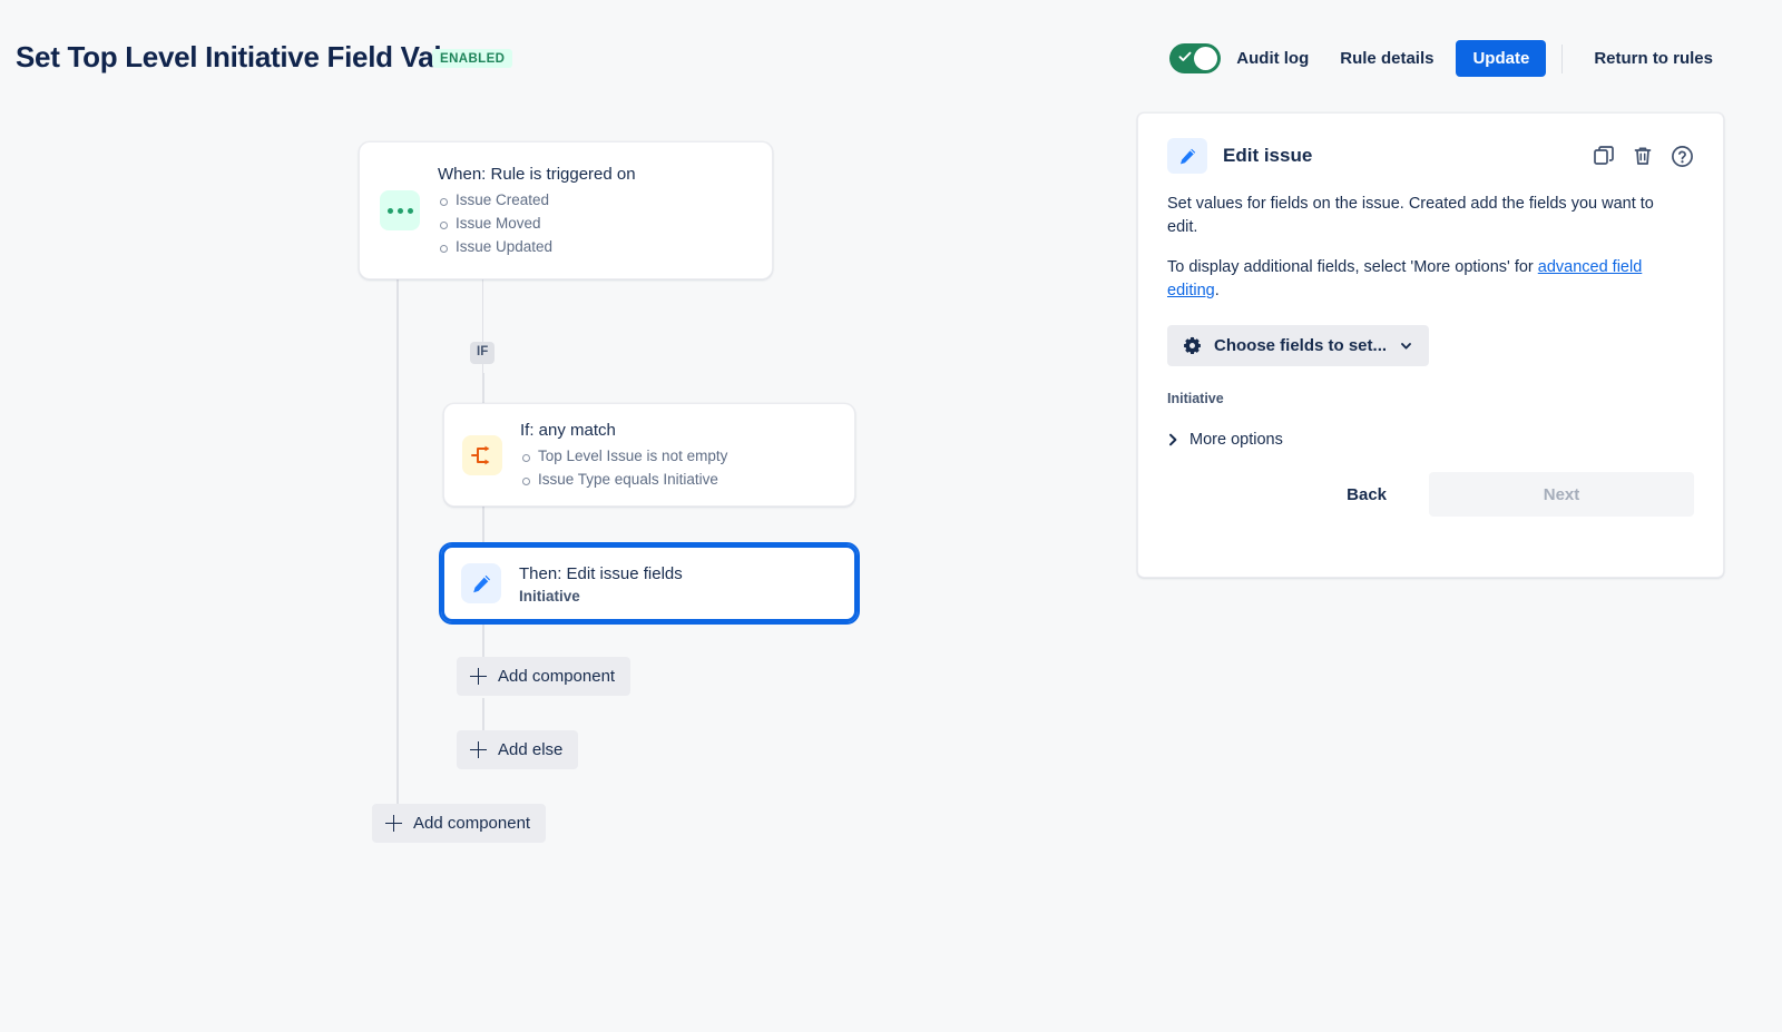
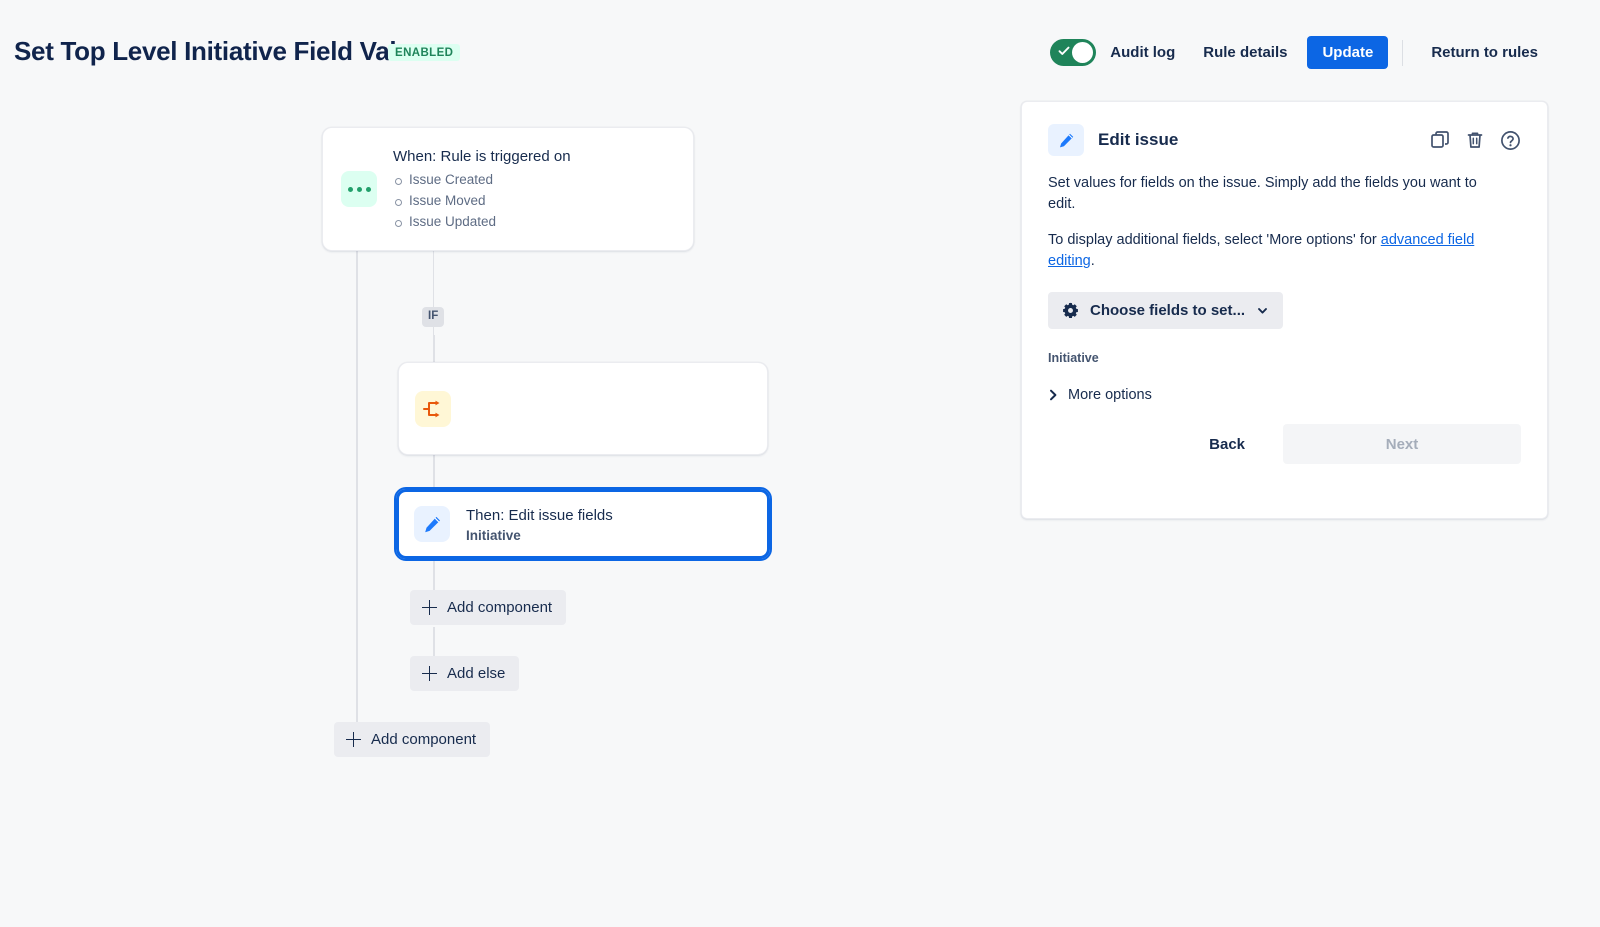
  Set Top Level Initiative Field Va
  ENABLED
  Audit log
  Rule details
  Update
  Return to rules
  IF
  When: Rule is triggered on
  Issue Created
  Issue Moved
  Issue Updated
- If: any match
- Top Level Issue is not empty
- Issue Type equals Initiative
  Then: Edit issue fields
  Initiative
  Add component
  Add else
  Add component
  Edit issue
- Set values for fields on the issue. Created add the fields you want to edit.
+ Set values for fields on the issue. Simply add the fields you want to edit.
  To display additional fields, select 'More options' for advanced field editing.
  Choose fields to set...
  Initiative
  More options
  Back
  Next
